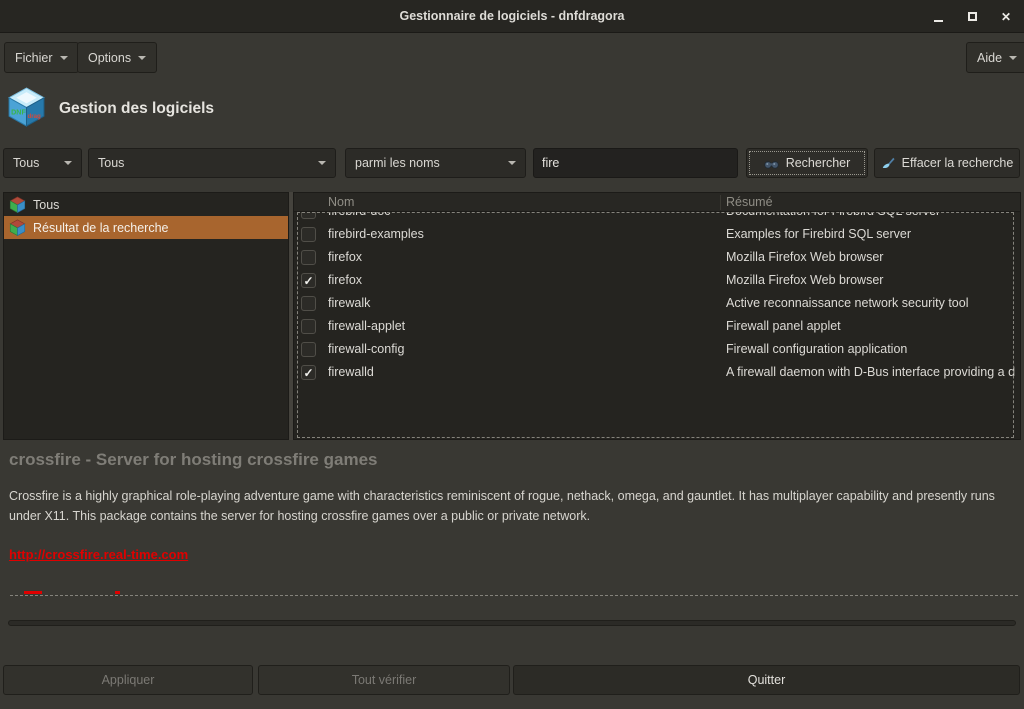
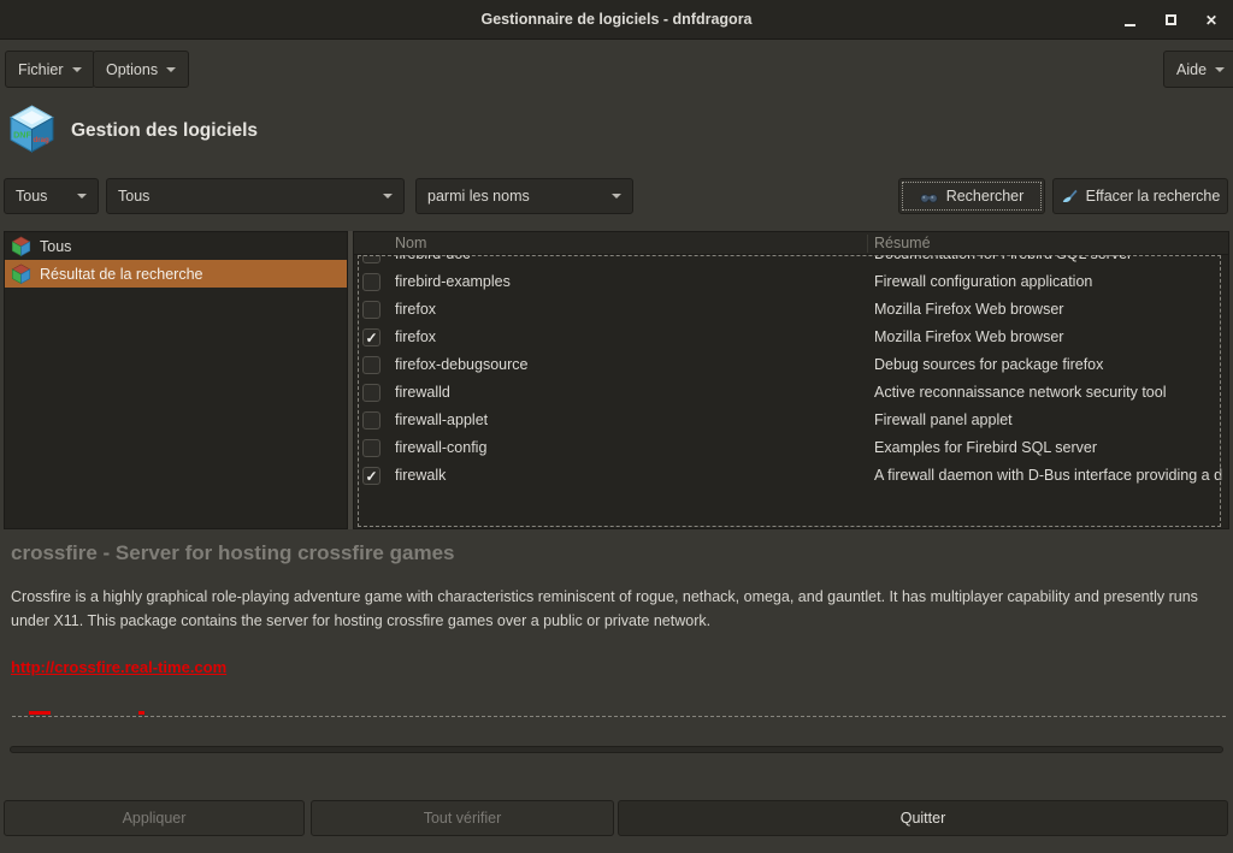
  Gestionnaire de logiciels - dnfdragora
  ✕
  Fichier
  Options
  Aide
  DNF
  Gestion des logiciels
  Tous
  Tous
  parmi les noms
- fire
  Rechercher
  Effacer la recherche
  Tous
  Résultat de la recherche
  Nom
  Résumé
  firebird-examples
- Examples for Firebird SQL server
+ Firewall configuration application
  firefox
  Mozilla Firefox Web browser
  ✓
  firefox
  Mozilla Firefox Web browser
+ firefox-debugsource
+ Debug sources for package firefox
- firewalk
+ firewalld
  Active reconnaissance network security tool
  firewall-applet
  Firewall panel applet
  firewall-config
- Firewall configuration application
+ Examples for Firebird SQL server
  ✓
- firewalld
+ firewalk
  A firewall daemon with D-Bus interface providing a d
  crossfire - Server for hosting crossfire games
  Crossfire is a highly graphical role-playing adventure game with characteristics reminiscent of rogue, nethack, omega, and gauntlet. It has multiplayer capability and presently runs under X11. This package contains the server for hosting crossfire games over a public or private network.
  http://crossfire.real-time.com
  Appliquer
  Tout vérifier
  Quitter
